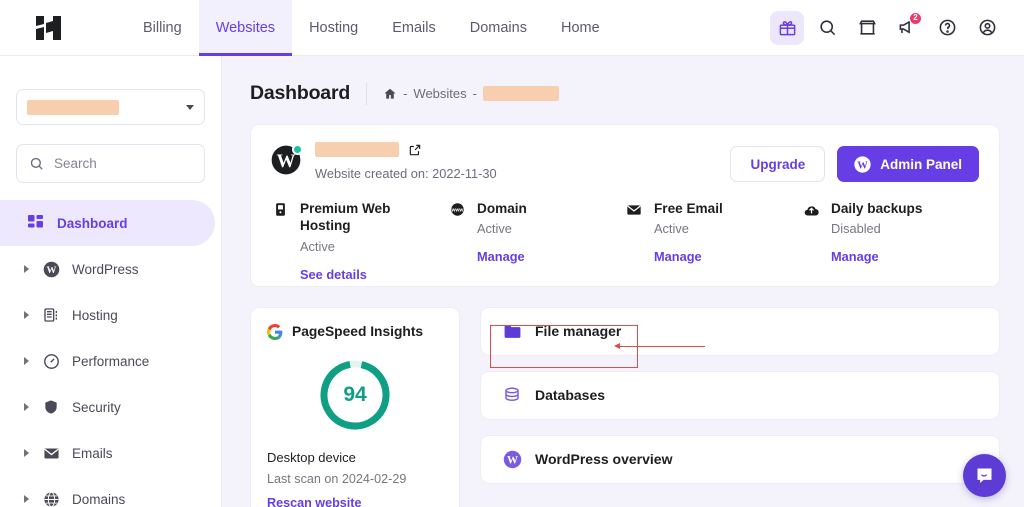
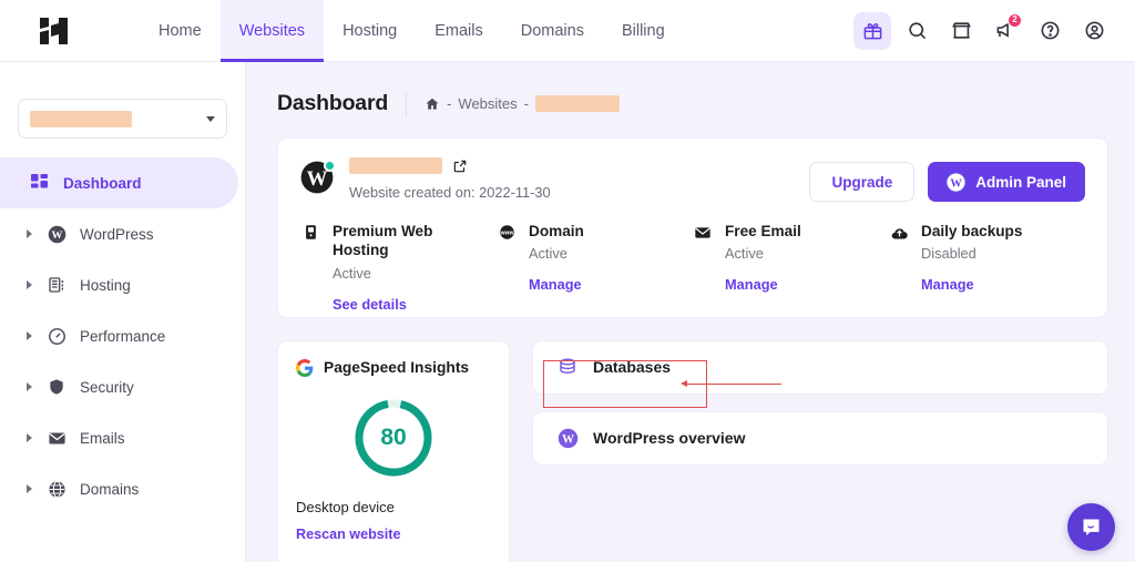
- Billing
+ Home
  Websites
  Hosting
  Emails
  Domains
- Home
+ Billing
  2
- Search
  Dashboard
  W
  WordPress
  Hosting
  Performance
  Security
  Emails
  Domains
  Dashboard
  -
  Websites
  -
  W
  Website created on: 2022-11-30
  Upgrade
  W
  Admin Panel
  Premium Web Hosting
  Active
  See details
  Domain
  Active
  Manage
  Free Email
  Active
  Manage
  Daily backups
  Disabled
  Manage
  PageSpeed Insights
- 94
+ 80
  Desktop device
- Last scan on 2024-02-29
  Rescan website
- File manager
  Databases
  W
  WordPress overview
